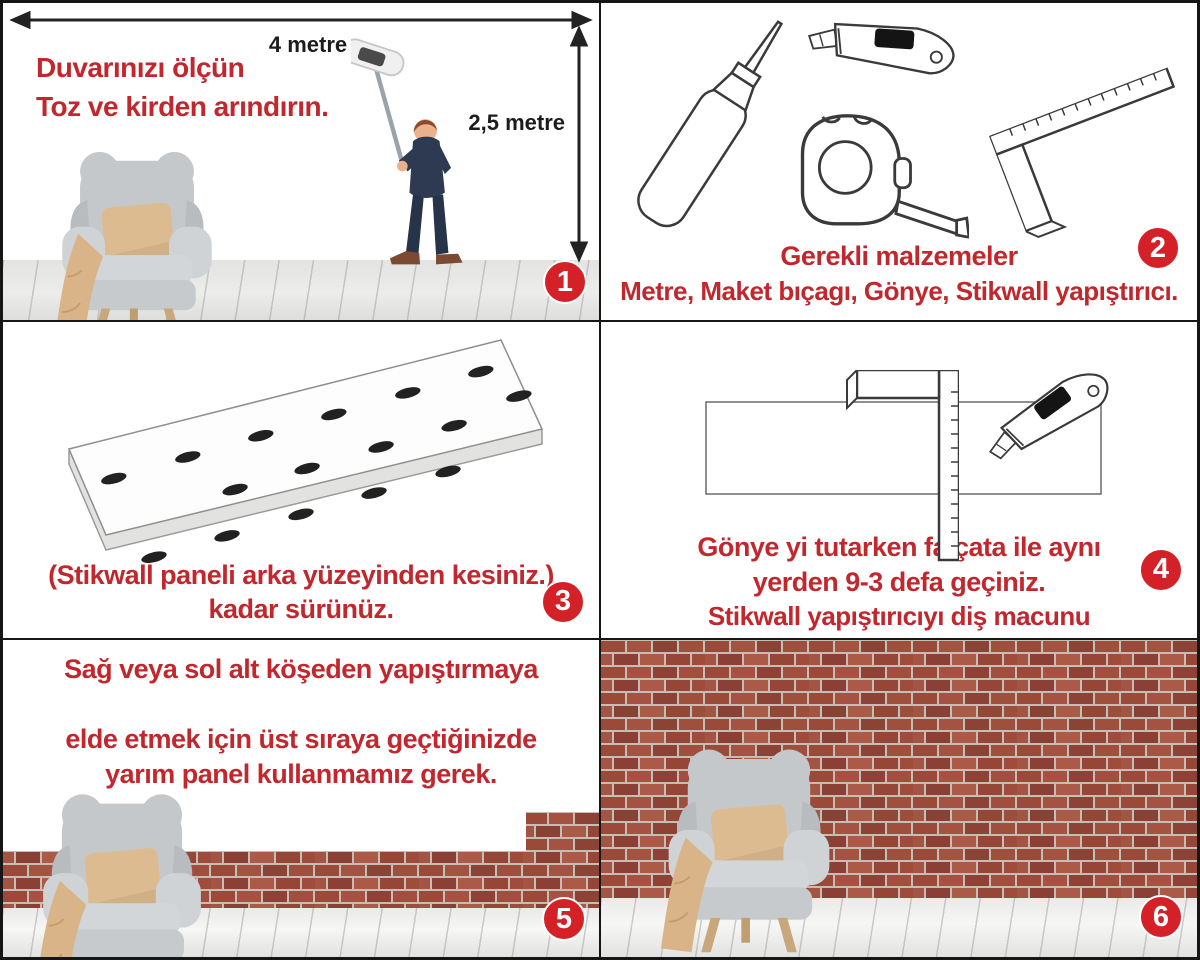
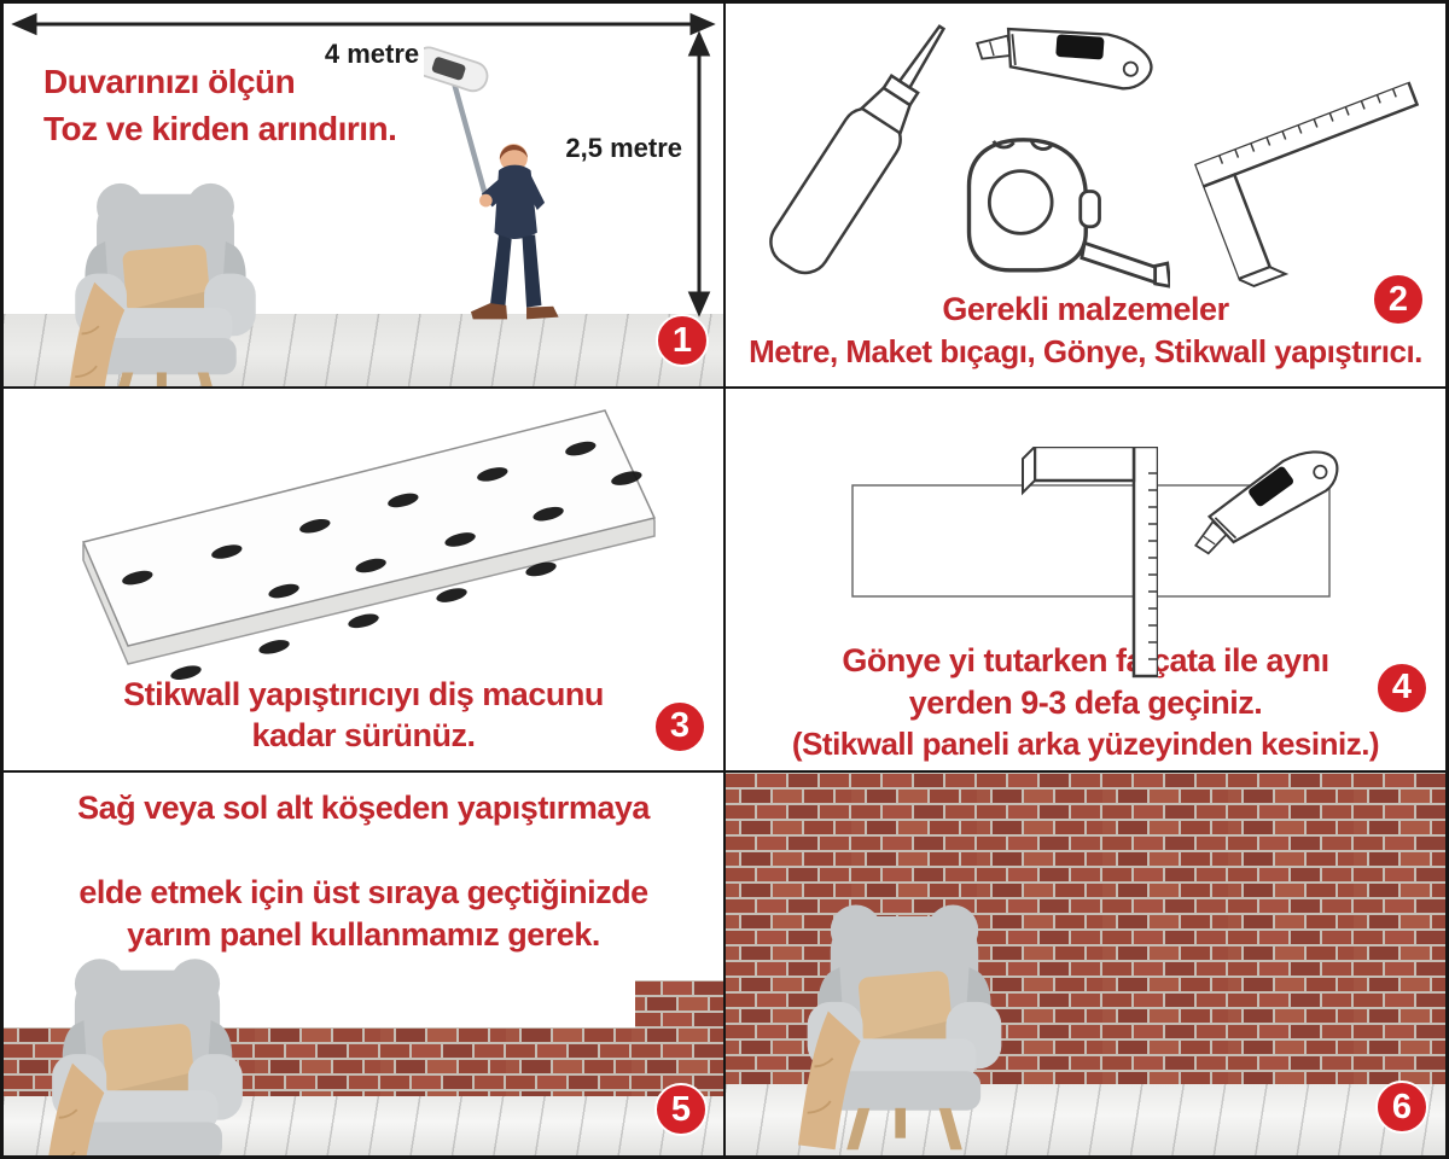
  4 metre
  2,5 metre
  Duvarınızı ölçün
  Toz ve kirden arındırın.
  1
  Gerekli malzemeler
  Metre, Maket bıçagı, Gönye, Stikwall yapıştırıcı.
  2
- (Stikwall paneli arka yüzeyinden kesiniz.)
+ Stikwall yapıştırıcıyı diş macunu
  kadar sürünüz.
  3
  Gönye yi tutarken fçata ile aynı
  yerden 9-3 defa geçiniz.
- Stikwall yapıştırıcıyı diş macunu
+ (Stikwall paneli arka yüzeyinden kesiniz.)
  4
  Sağ veya sol alt köşeden yapıştırmaya
  elde etmek için üst sıraya geçtiğinizde
  yarım panel kullanmamız gerek.
  5
  6
